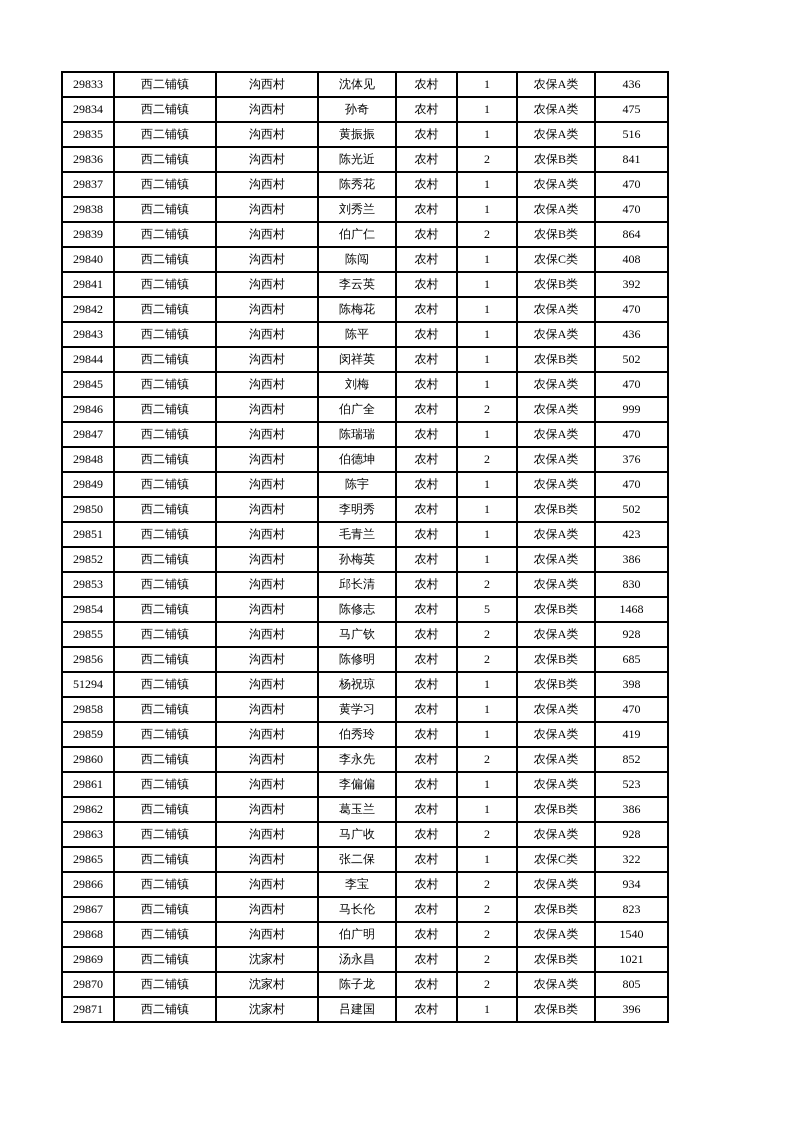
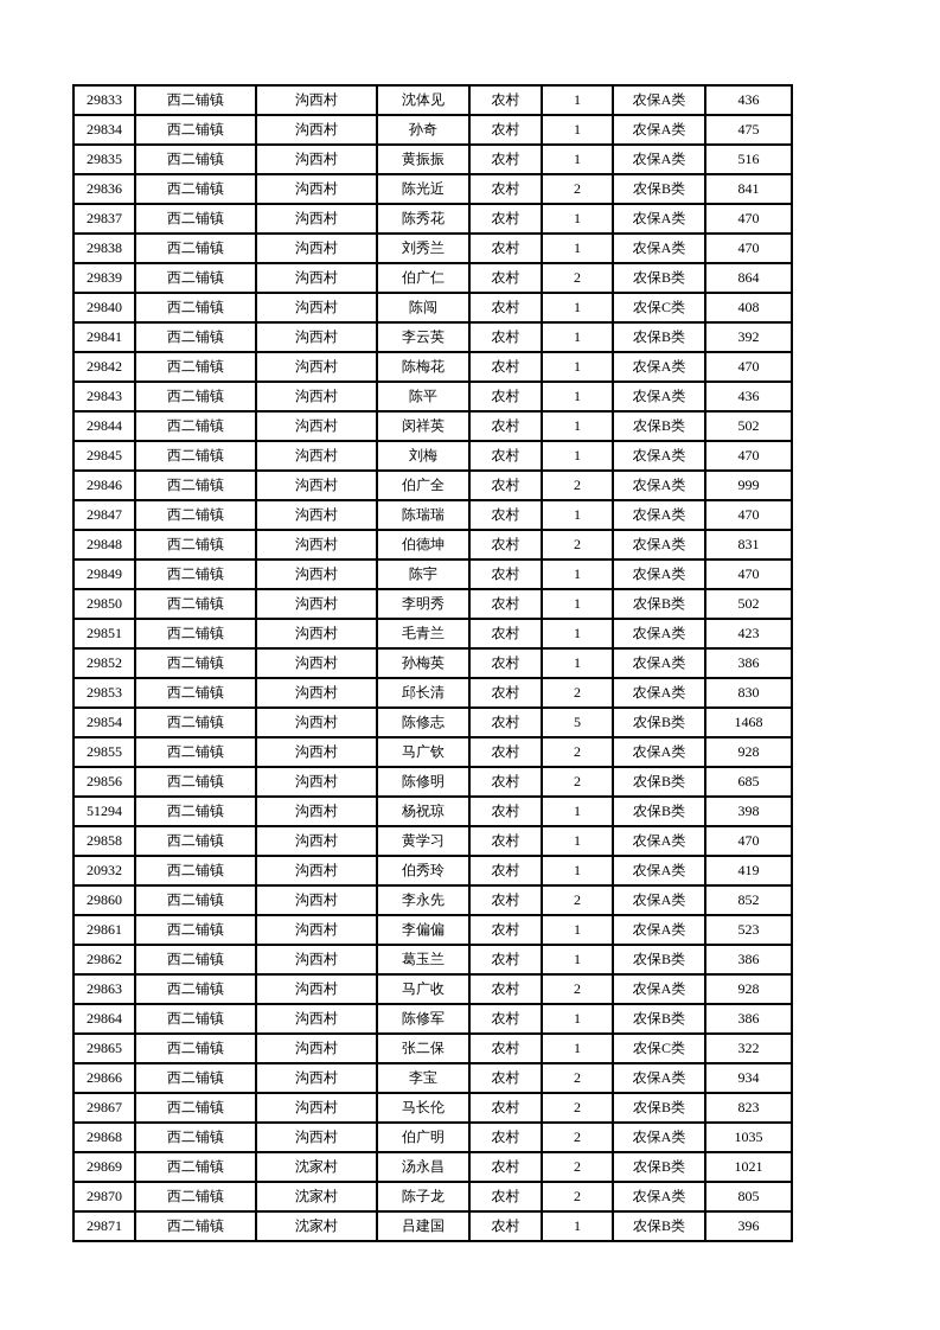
  29833	西二铺镇	沟西村	沈体见	农村	1	农保A类	436
  29834	西二铺镇	沟西村	孙奇	农村	1	农保A类	475
  29835	西二铺镇	沟西村	黄振振	农村	1	农保A类	516
  29836	西二铺镇	沟西村	陈光近	农村	2	农保B类	841
  29837	西二铺镇	沟西村	陈秀花	农村	1	农保A类	470
  29838	西二铺镇	沟西村	刘秀兰	农村	1	农保A类	470
  29839	西二铺镇	沟西村	伯广仁	农村	2	农保B类	864
  29840	西二铺镇	沟西村	陈闯	农村	1	农保C类	408
  29841	西二铺镇	沟西村	李云英	农村	1	农保B类	392
  29842	西二铺镇	沟西村	陈梅花	农村	1	农保A类	470
  29843	西二铺镇	沟西村	陈平	农村	1	农保A类	436
  29844	西二铺镇	沟西村	闵祥英	农村	1	农保B类	502
  29845	西二铺镇	沟西村	刘梅	农村	1	农保A类	470
  29846	西二铺镇	沟西村	伯广全	农村	2	农保A类	999
  29847	西二铺镇	沟西村	陈瑞瑞	农村	1	农保A类	470
- 29848	西二铺镇	沟西村	伯德坤	农村	2	农保A类	376
+ 29848	西二铺镇	沟西村	伯德坤	农村	2	农保A类	831
  29849	西二铺镇	沟西村	陈宇	农村	1	农保A类	470
  29850	西二铺镇	沟西村	李明秀	农村	1	农保B类	502
  29851	西二铺镇	沟西村	毛青兰	农村	1	农保A类	423
  29852	西二铺镇	沟西村	孙梅英	农村	1	农保A类	386
  29853	西二铺镇	沟西村	邱长清	农村	2	农保A类	830
  29854	西二铺镇	沟西村	陈修志	农村	5	农保B类	1468
  29855	西二铺镇	沟西村	马广钦	农村	2	农保A类	928
  29856	西二铺镇	沟西村	陈修明	农村	2	农保B类	685
  51294	西二铺镇	沟西村	杨祝琼	农村	1	农保B类	398
  29858	西二铺镇	沟西村	黄学习	农村	1	农保A类	470
- 29859	西二铺镇	沟西村	伯秀玲	农村	1	农保A类	419
+ 20932	西二铺镇	沟西村	伯秀玲	农村	1	农保A类	419
  29860	西二铺镇	沟西村	李永先	农村	2	农保A类	852
  29861	西二铺镇	沟西村	李偏偏	农村	1	农保A类	523
  29862	西二铺镇	沟西村	葛玉兰	农村	1	农保B类	386
  29863	西二铺镇	沟西村	马广收	农村	2	农保A类	928
+ 29864	西二铺镇	沟西村	陈修军	农村	1	农保B类	386
  29865	西二铺镇	沟西村	张二保	农村	1	农保C类	322
  29866	西二铺镇	沟西村	李宝	农村	2	农保A类	934
  29867	西二铺镇	沟西村	马长伦	农村	2	农保B类	823
- 29868	西二铺镇	沟西村	伯广明	农村	2	农保A类	1540
+ 29868	西二铺镇	沟西村	伯广明	农村	2	农保A类	1035
  29869	西二铺镇	沈家村	汤永昌	农村	2	农保B类	1021
  29870	西二铺镇	沈家村	陈子龙	农村	2	农保A类	805
  29871	西二铺镇	沈家村	吕建国	农村	1	农保B类	396
